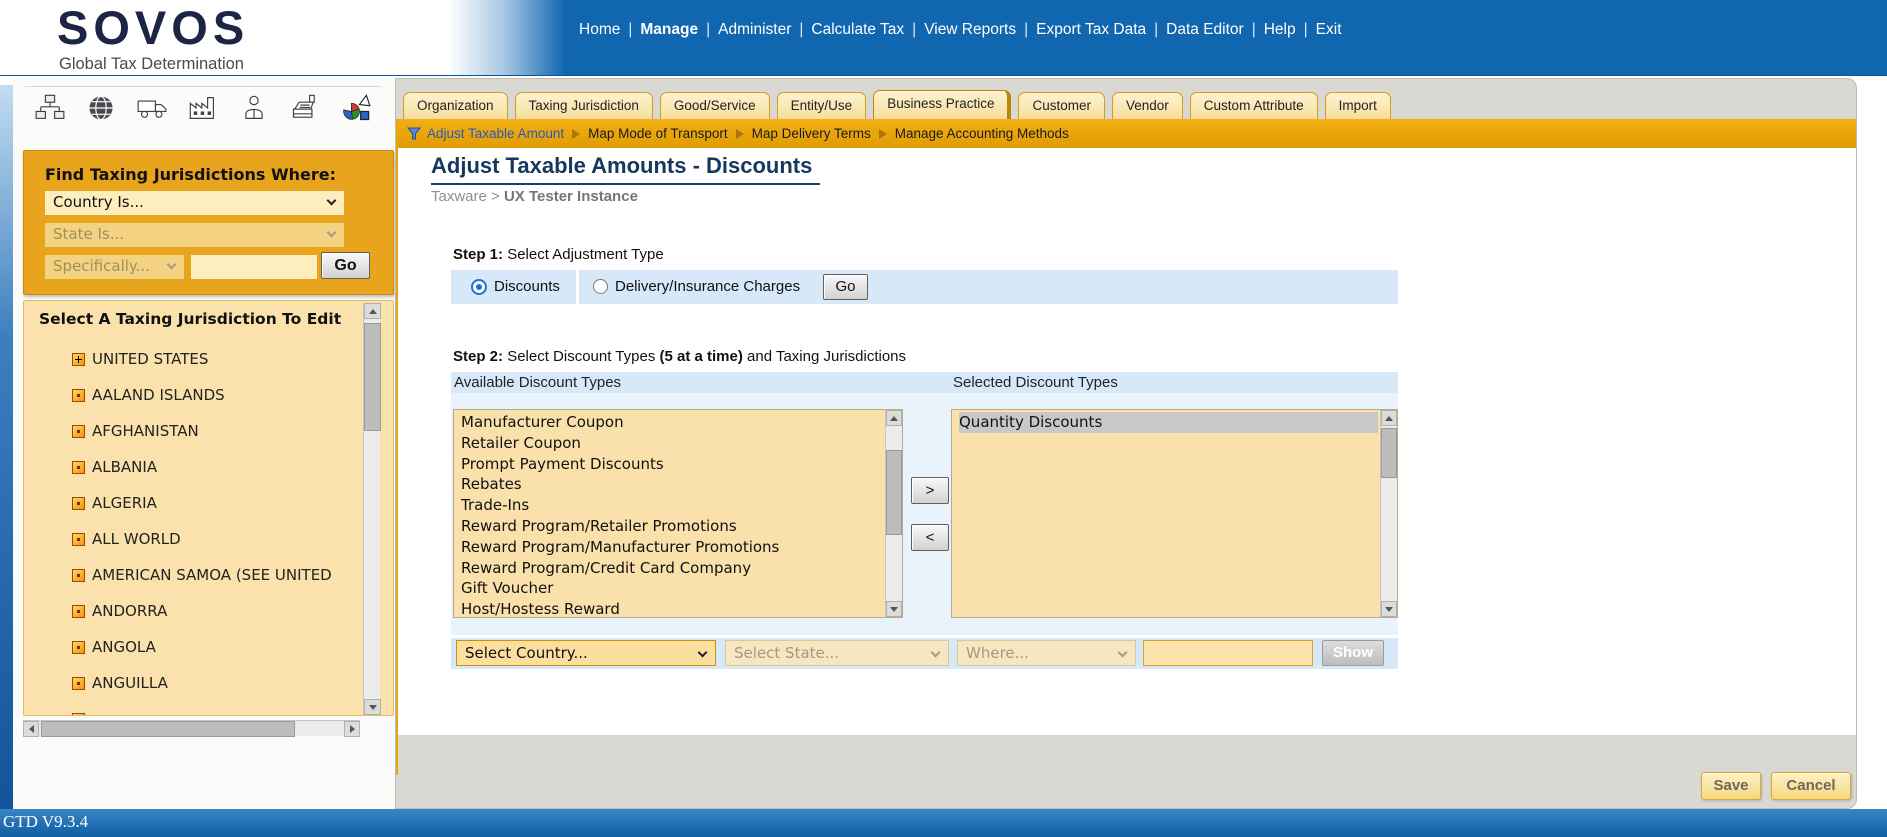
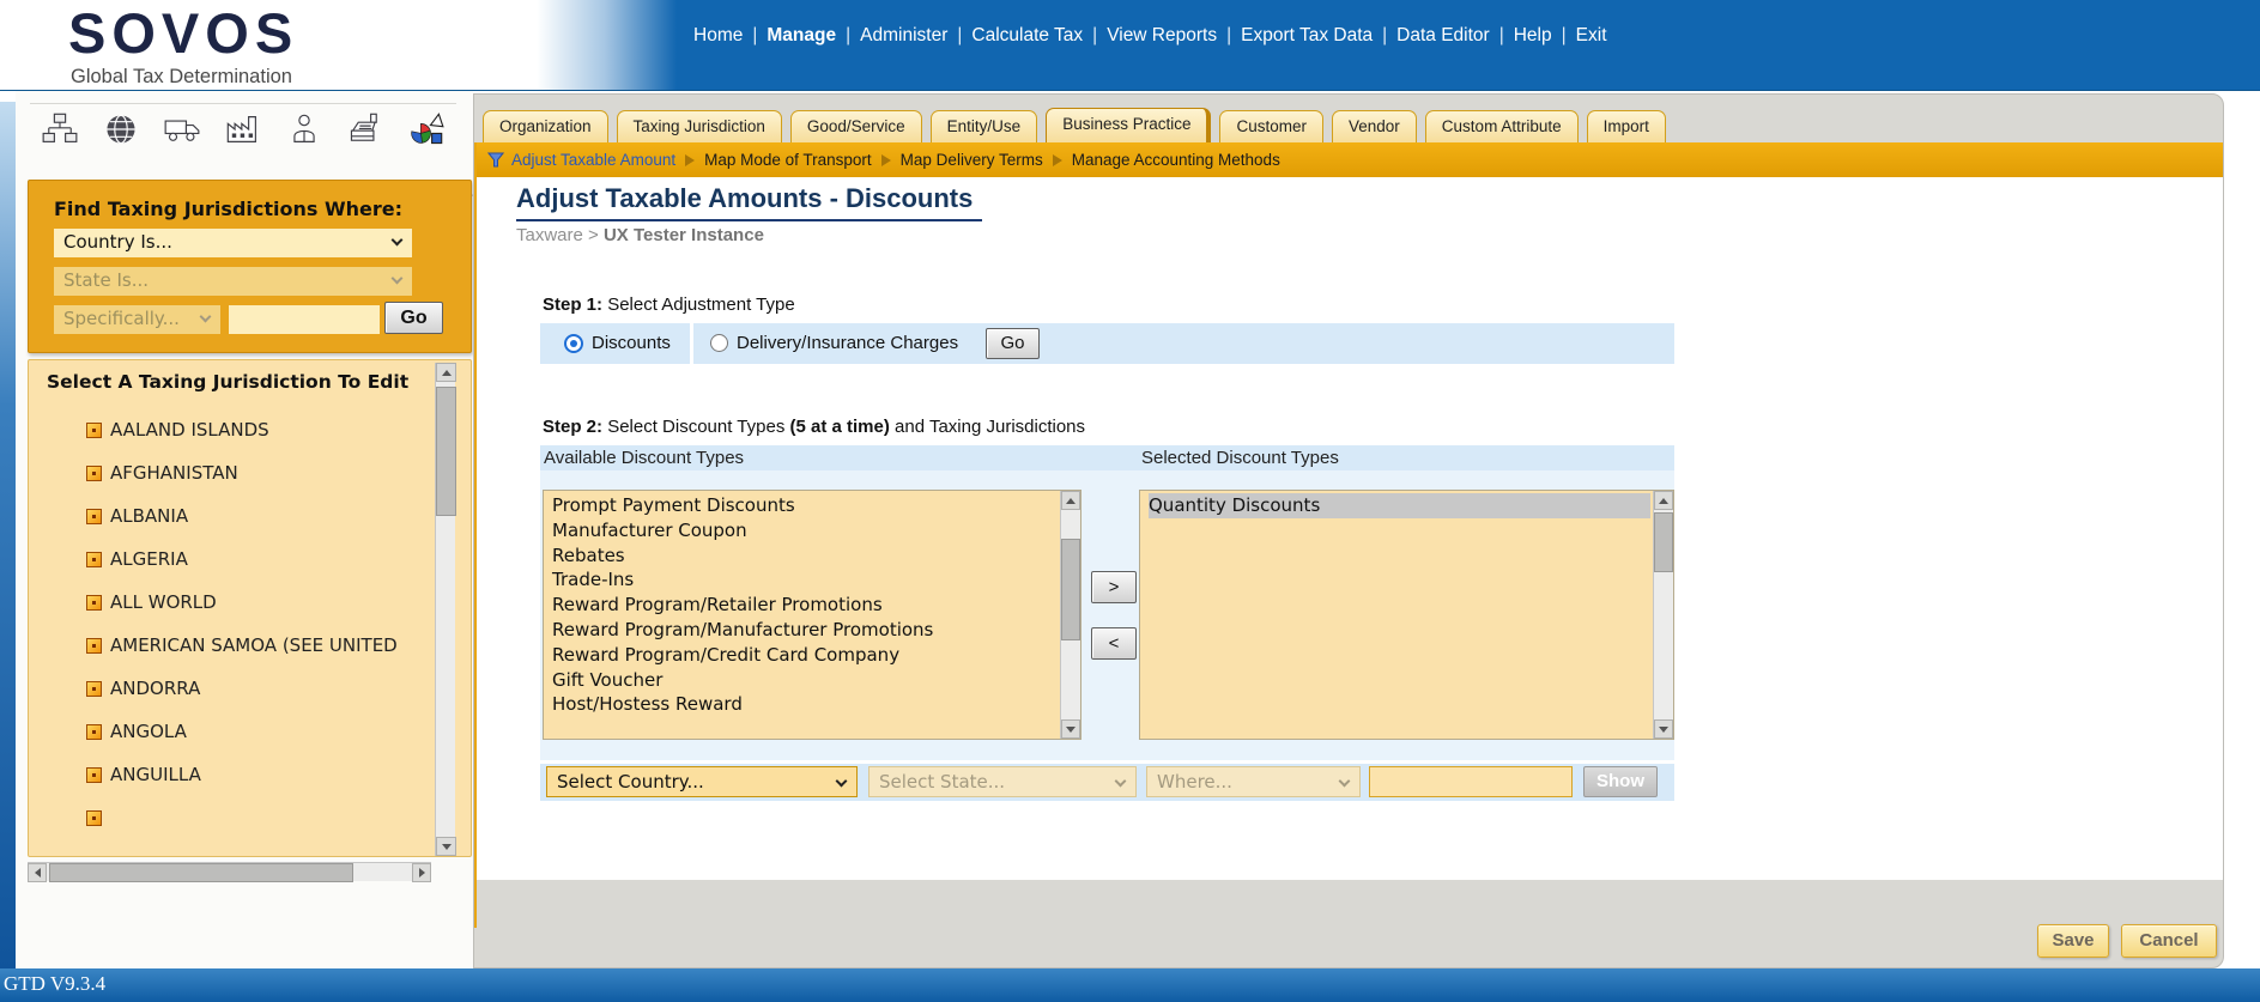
  SOVOS
  Global Tax Determination
  Home
  |
  Manage
  |
  Administer
  |
  Calculate Tax
  |
  View Reports
  |
  Export Tax Data
  |
  Data Editor
  |
  Help
  |
  Exit
  Find Taxing Jurisdictions Where:
  Country Is...
  State Is...
  Specifically...
  Go
  Select A Taxing Jurisdiction To Edit
- UNITED STATES
  AALAND ISLANDS
  AFGHANISTAN
  ALBANIA
  ALGERIA
  ALL WORLD
  AMERICAN SAMOA (SEE UNITED
  ANDORRA
  ANGOLA
  ANGUILLA
  Organization
  Taxing Jurisdiction
  Good/Service
  Entity/Use
  Business Practice
  Customer
  Vendor
  Custom Attribute
  Import
  Adjust Taxable Amount
  Map Mode of Transport
  Map Delivery Terms
  Manage Accounting Methods
  Adjust Taxable Amounts - Discounts
  Taxware > UX Tester Instance
  Step 1: Select Adjustment Type
  Discounts
  Delivery/Insurance Charges
  Go
  Step 2: Select Discount Types (5 at a time) and Taxing Jurisdictions
  Available Discount Types
  Selected Discount Types
- Manufacturer Coupon
+ Prompt Payment Discounts
- Retailer Coupon
- Prompt Payment Discounts
+ Manufacturer Coupon
  Rebates
  Trade-Ins
  Reward Program/Retailer Promotions
  Reward Program/Manufacturer Promotions
  Reward Program/Credit Card Company
  Gift Voucher
  Host/Hostess Reward
  >
  <
  Quantity Discounts
  Select Country...
  Select State...
  Where...
  Show
  Save
  Cancel
  GTD V9.3.4
